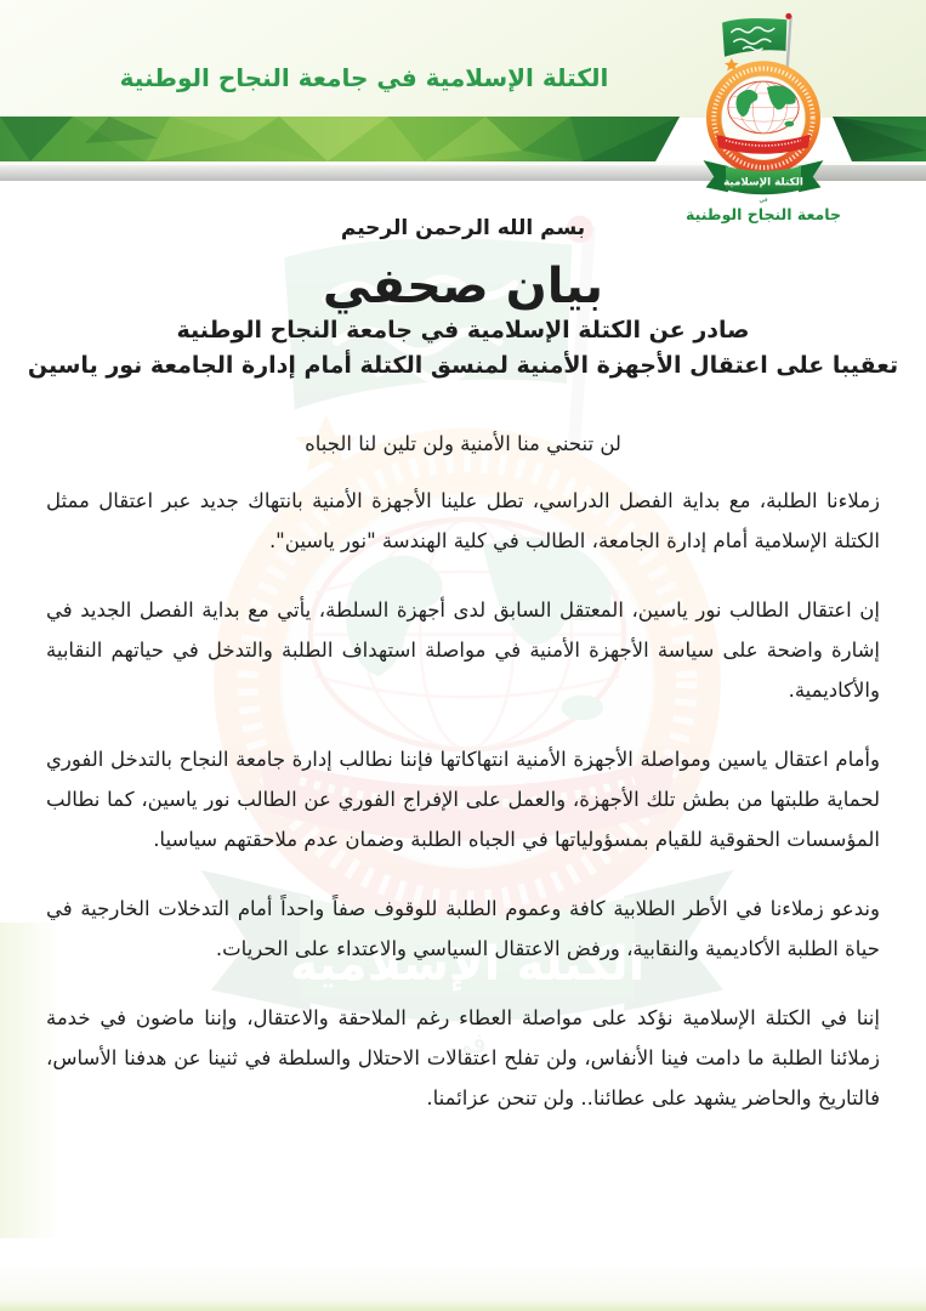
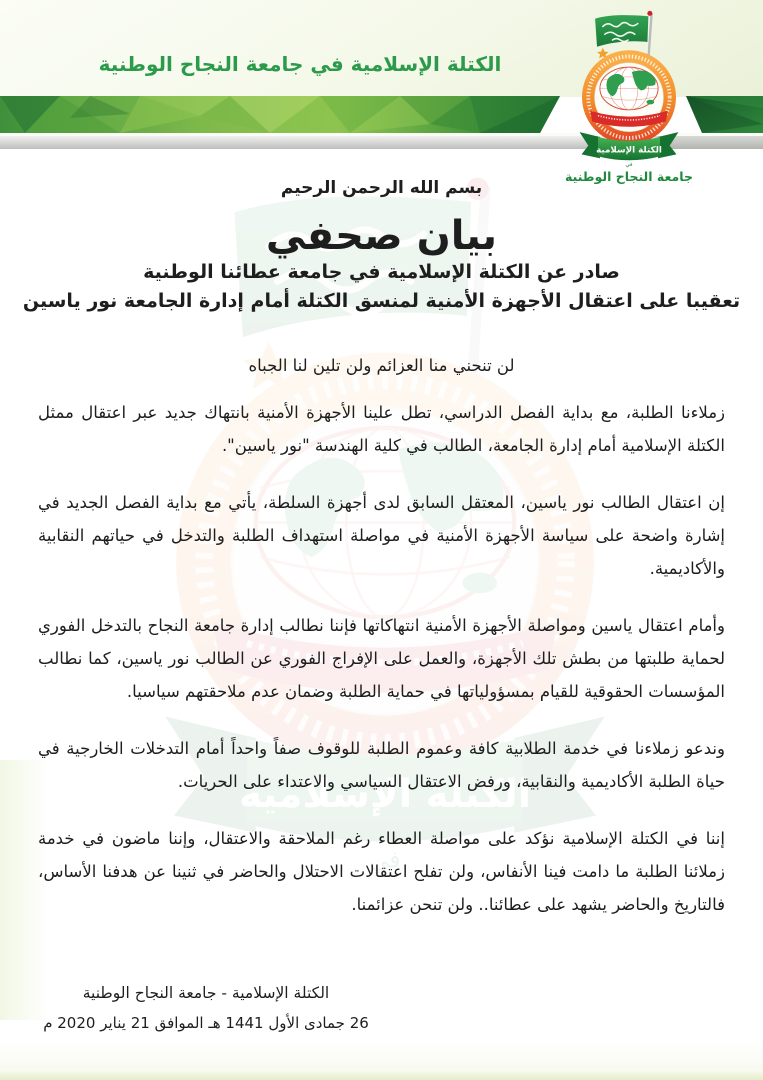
  الكتلة الإسلامية في جامعة النجاح الوطنية
  الكتلة الإسلامية
  جامعة النجاح الوطنية
  بسم الله الرحمن الرحيم
  بيان صحفي
- صادر عن الكتلة الإسلامية في جامعة النجاح الوطنية
+ صادر عن الكتلة الإسلامية في جامعة عطائنا الوطنية
  تعقيبا على اعتقال الأجهزة الأمنية لمنسق الكتلة أمام إدارة الجامعة نور ياسين
- لن تنحني منا الأمنية ولن تلين لنا الجباه
+ لن تنحني منا العزائم ولن تلين لنا الجباه
  زملاءنا الطلبة، مع بداية الفصل الدراسي، تطل علينا الأجهزة الأمنية بانتهاك جديد عبر اعتقال ممثل الكتلة الإسلامية أمام إدارة الجامعة، الطالب في كلية الهندسة "نور ياسين".
  إن اعتقال الطالب نور ياسين، المعتقل السابق لدى أجهزة السلطة، يأتي مع بداية الفصل الجديد في إشارة واضحة على سياسة الأجهزة الأمنية في مواصلة استهداف الطلبة والتدخل في حياتهم النقابية والأكاديمية.
- وأمام اعتقال ياسين ومواصلة الأجهزة الأمنية انتهاكاتها فإننا نطالب إدارة جامعة النجاح بالتدخل الفوري لحماية طلبتها من بطش تلك الأجهزة، والعمل على الإفراج الفوري عن الطالب نور ياسين، كما نطالب المؤسسات الحقوقية للقيام بمسؤولياتها في الجباه الطلبة وضمان عدم ملاحقتهم سياسيا.
+ وأمام اعتقال ياسين ومواصلة الأجهزة الأمنية انتهاكاتها فإننا نطالب إدارة جامعة النجاح بالتدخل الفوري لحماية طلبتها من بطش تلك الأجهزة، والعمل على الإفراج الفوري عن الطالب نور ياسين، كما نطالب المؤسسات الحقوقية للقيام بمسؤولياتها في حماية الطلبة وضمان عدم ملاحقتهم سياسيا.
- وندعو زملاءنا في الأطر الطلابية كافة وعموم الطلبة للوقوف صفاً واحداً أمام التدخلات الخارجية في حياة الطلبة الأكاديمية والنقابية، ورفض الاعتقال السياسي والاعتداء على الحريات.
+ وندعو زملاءنا في خدمة الطلابية كافة وعموم الطلبة للوقوف صفاً واحداً أمام التدخلات الخارجية في حياة الطلبة الأكاديمية والنقابية، ورفض الاعتقال السياسي والاعتداء على الحريات.
- إننا في الكتلة الإسلامية نؤكد على مواصلة العطاء رغم الملاحقة والاعتقال، وإننا ماضون في خدمة زملائنا الطلبة ما دامت فينا الأنفاس، ولن تفلح اعتقالات الاحتلال والسلطة في ثنينا عن هدفنا الأساس، فالتاريخ والحاضر يشهد على عطائنا.. ولن تنحن عزائمنا.
+ إننا في الكتلة الإسلامية نؤكد على مواصلة العطاء رغم الملاحقة والاعتقال، وإننا ماضون في خدمة زملائنا الطلبة ما دامت فينا الأنفاس، ولن تفلح اعتقالات الاحتلال والحاضر في ثنينا عن هدفنا الأساس، فالتاريخ والحاضر يشهد على عطائنا.. ولن تنحن عزائمنا.
+ الكتلة الإسلامية - جامعة النجاح الوطنية
+ 26 جمادى الأول 1441 هـ الموافق 21 يناير 2020 م
